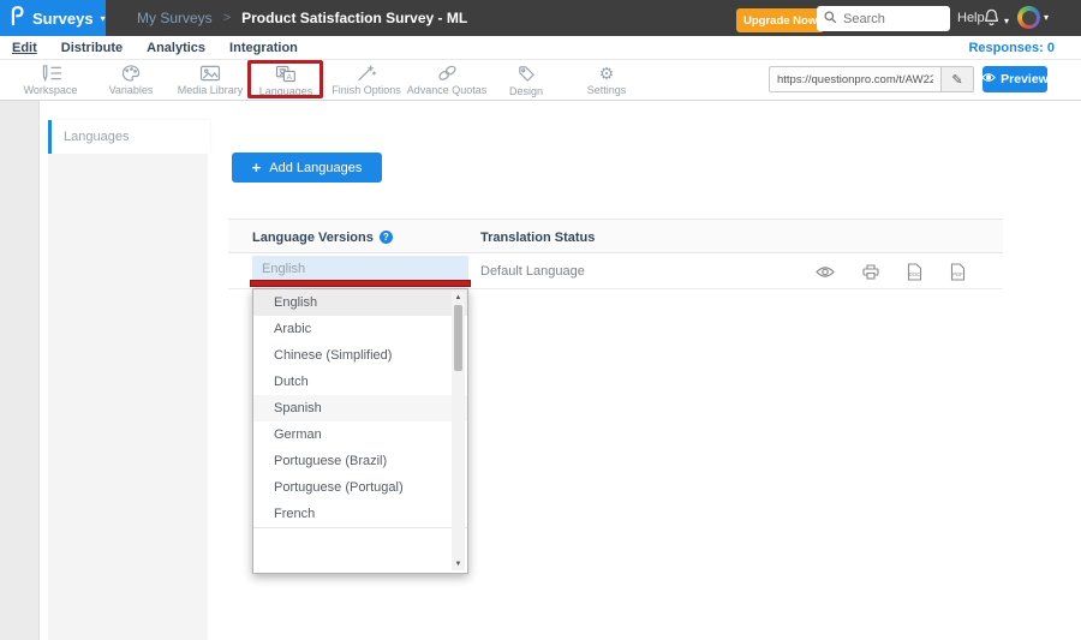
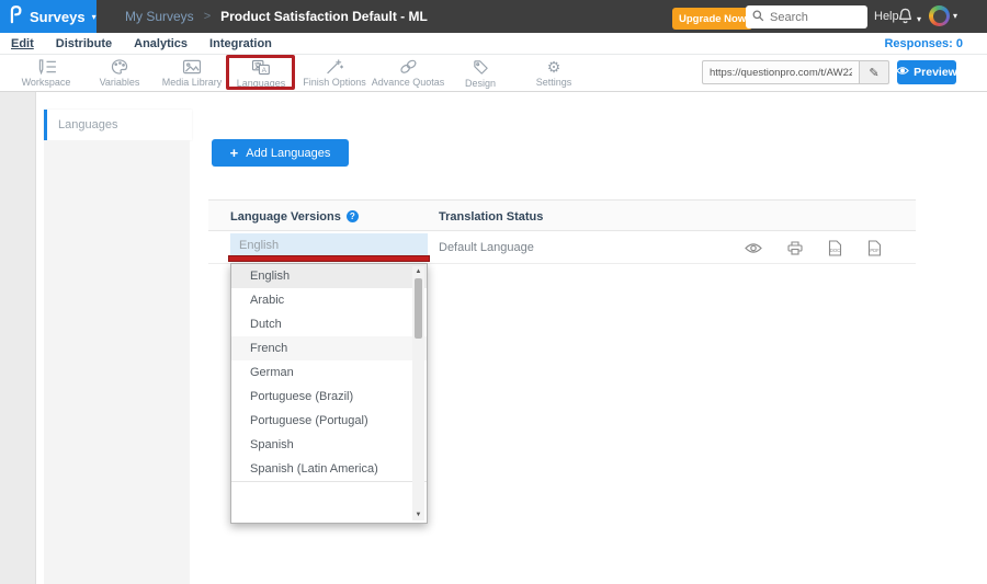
  Surveys
  ▾
  My Surveys
  >
- Product Satisfaction Survey - ML
+ Product Satisfaction Default - ML
  Upgrade Now
  Search
  Help
  ▾
  ▾
  Edit
  Distribute
  Analytics
  Integration
  Responses: 0
  Workspace
  Variables
  Media Library
  Languages
  Finish Options
  Advance Quotas
  Design
  ⚙
  Settings
  https://questionpro.com/t/AW22
  ✎
  Preview
  Languages
  +
  Add Languages
  Language Versions
  ?
  Translation Status
  English
  Default Language
  English
  Arabic
- Chinese (Simplified)
  Dutch
- Spanish
+ French
  German
  Portuguese (Brazil)
  Portuguese (Portugal)
- French
+ Spanish
+ Spanish (Latin America)
